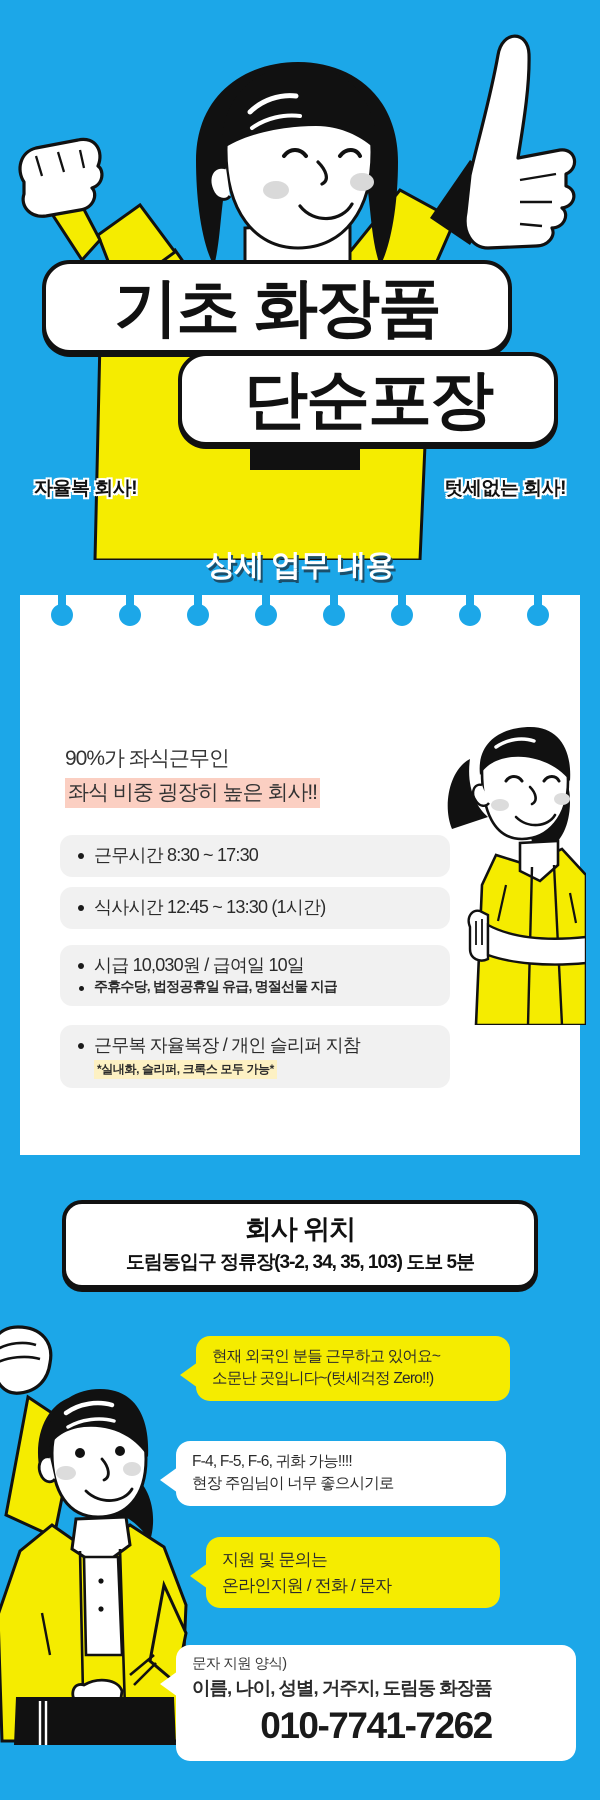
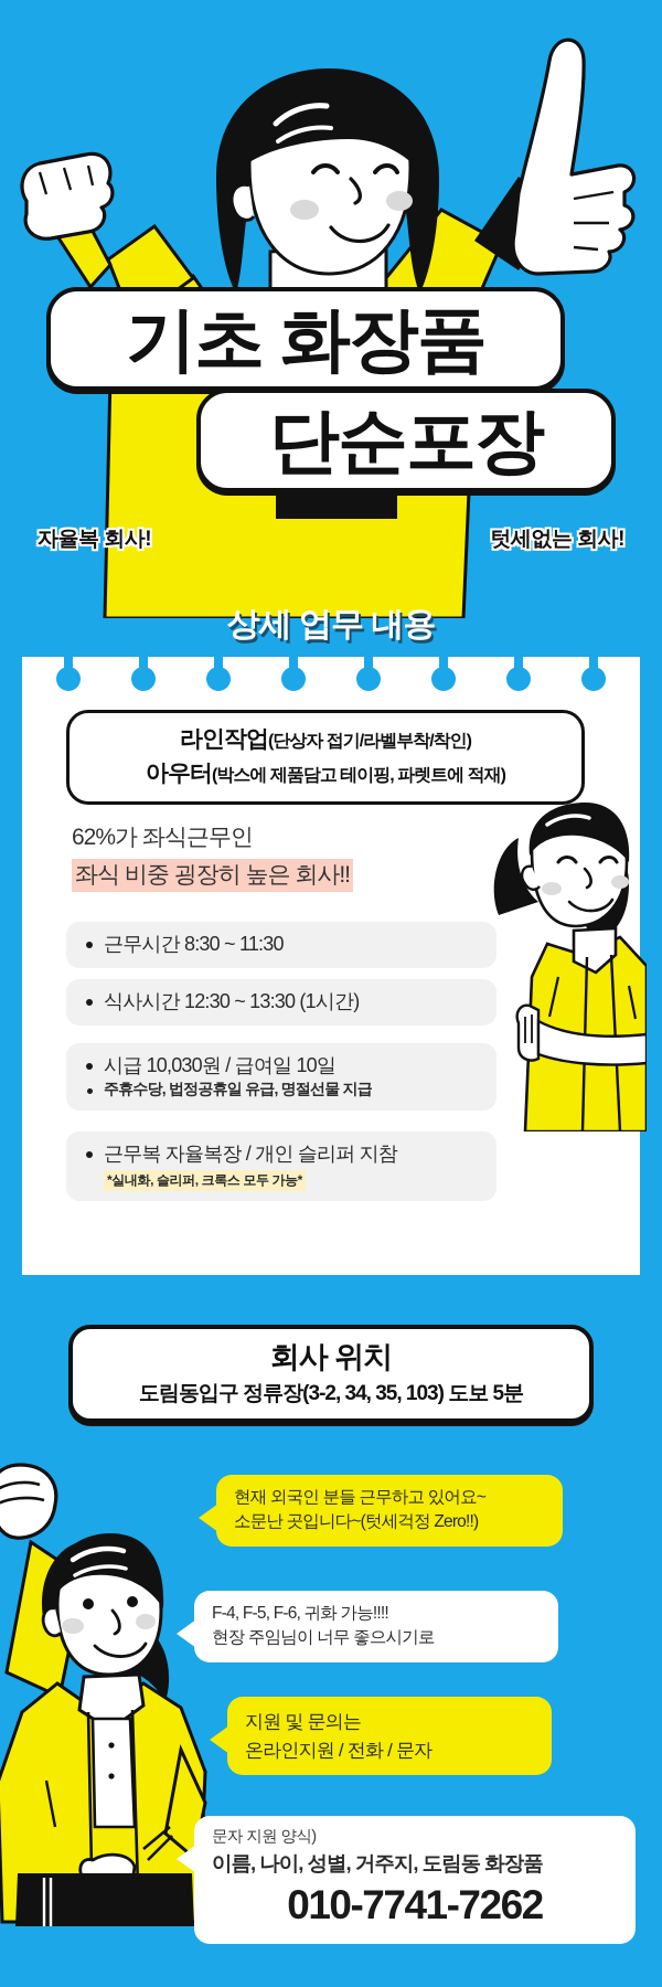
  기초 화장품
  단순포장
  자율복 회사!
  텃세없는 회사!
  상세 업무 내용
+ 라인작업(단상자 접기/라벨부착/착인)
+ 아우터(박스에 제품담고 테이핑, 파렛트에 적재)
- 90%가 좌식근무인
+ 62%가 좌식근무인
  좌식 비중 굉장히 높은 회사!!
- 근무시간 8:30 ~ 17:30
+ 근무시간 8:30 ~ 11:30
- 식사시간 12:45 ~ 13:30 (1시간)
+ 식사시간 12:30 ~ 13:30 (1시간)
  시급 10,030원 / 급여일 10일
  주휴수당, 법정공휴일 유급, 명절선물 지급
  근무복 자율복장 / 개인 슬리퍼 지참
  *실내화, 슬리퍼, 크록스 모두 가능*
  회사 위치
  도림동입구 정류장(3-2, 34, 35, 103) 도보 5분
  현재 외국인 분들 근무하고 있어요~
  소문난 곳입니다~(텃세걱정 Zero!!)
  F-4, F-5, F-6, 귀화 가능!!!!
  현장 주임님이 너무 좋으시기로
  지원 및 문의는
  온라인지원 / 전화 / 문자
  문자 지원 양식)
  이름, 나이, 성별, 거주지, 도림동 화장품
  010-7741-7262
